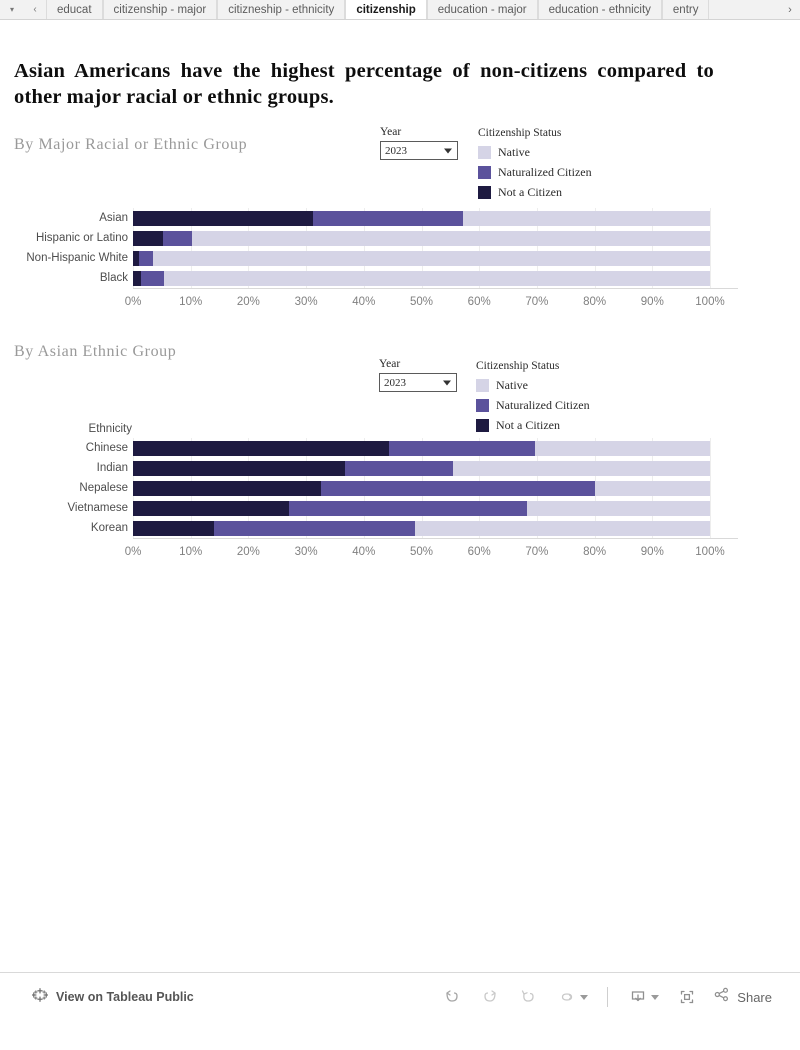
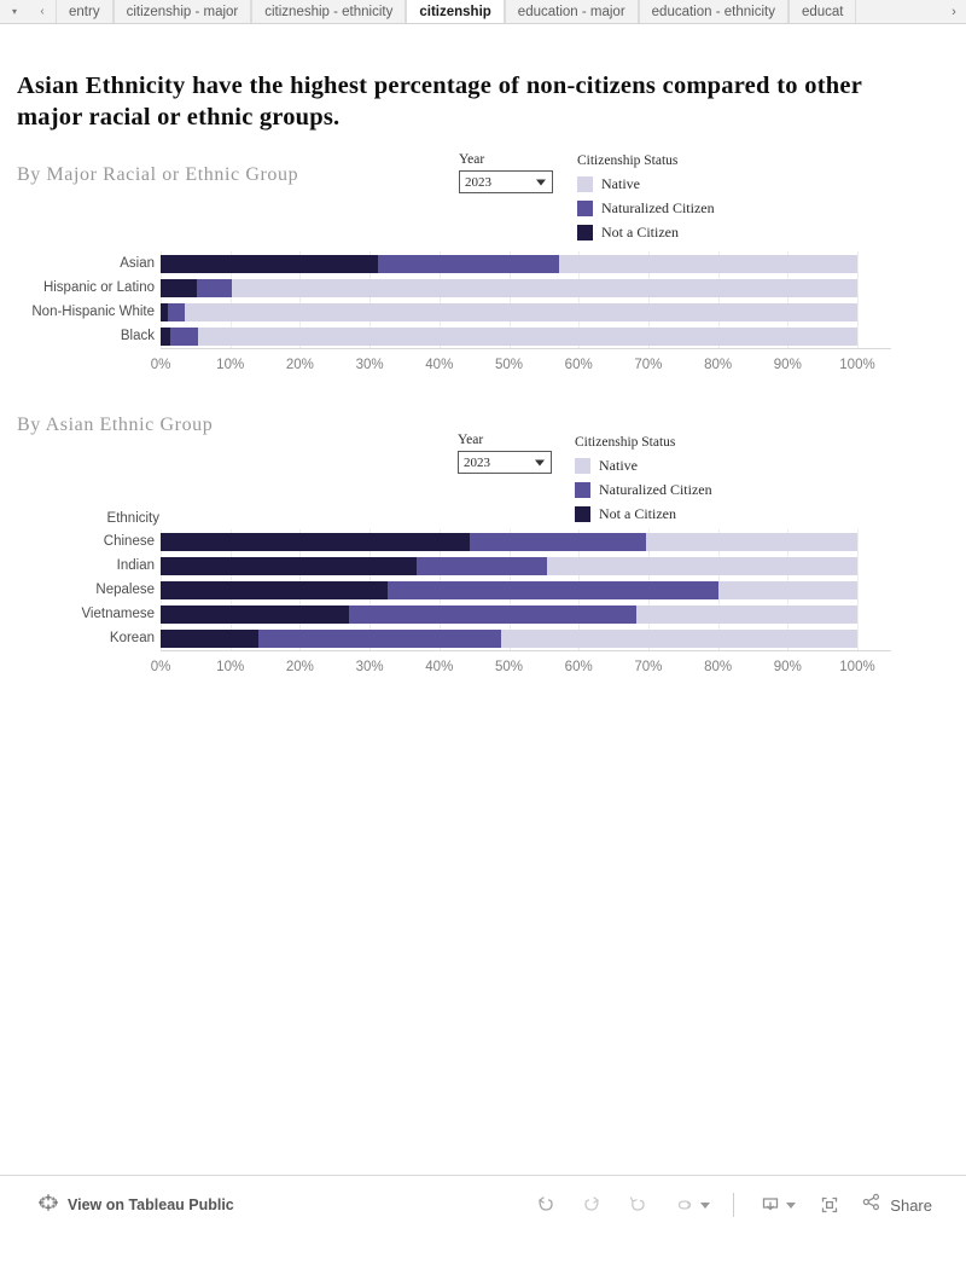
  ▾
  ‹
- educat
+ entry
  citizenship - major
  citizneship - ethnicity
  citizenship
  education - major
  education - ethnicity
- entry
+ educat
  ›
- Asian Americans have the highest percentage of non-citizens compared to other major racial or ethnic groups.
+ Asian Ethnicity have the highest percentage of non-citizens compared to other major racial or ethnic groups.
  By Major Racial or Ethnic Group
  Year
  2023
  Citizenship Status
  Native
  Naturalized Citizen
  Not a Citizen
  Asian
  Hispanic or Latino
  Non-Hispanic White
  Black
  0%
  10%
  20%
  30%
  40%
  50%
  60%
  70%
  80%
  90%
  100%
  By Asian Ethnic Group
  Year
  2023
  Citizenship Status
  Native
  Naturalized Citizen
  Not a Citizen
  Ethnicity
  Chinese
  Indian
  Nepalese
  Vietnamese
  Korean
  0%
  10%
  20%
  30%
  40%
  50%
  60%
  70%
  80%
  90%
  100%
  View on Tableau Public
  Share
